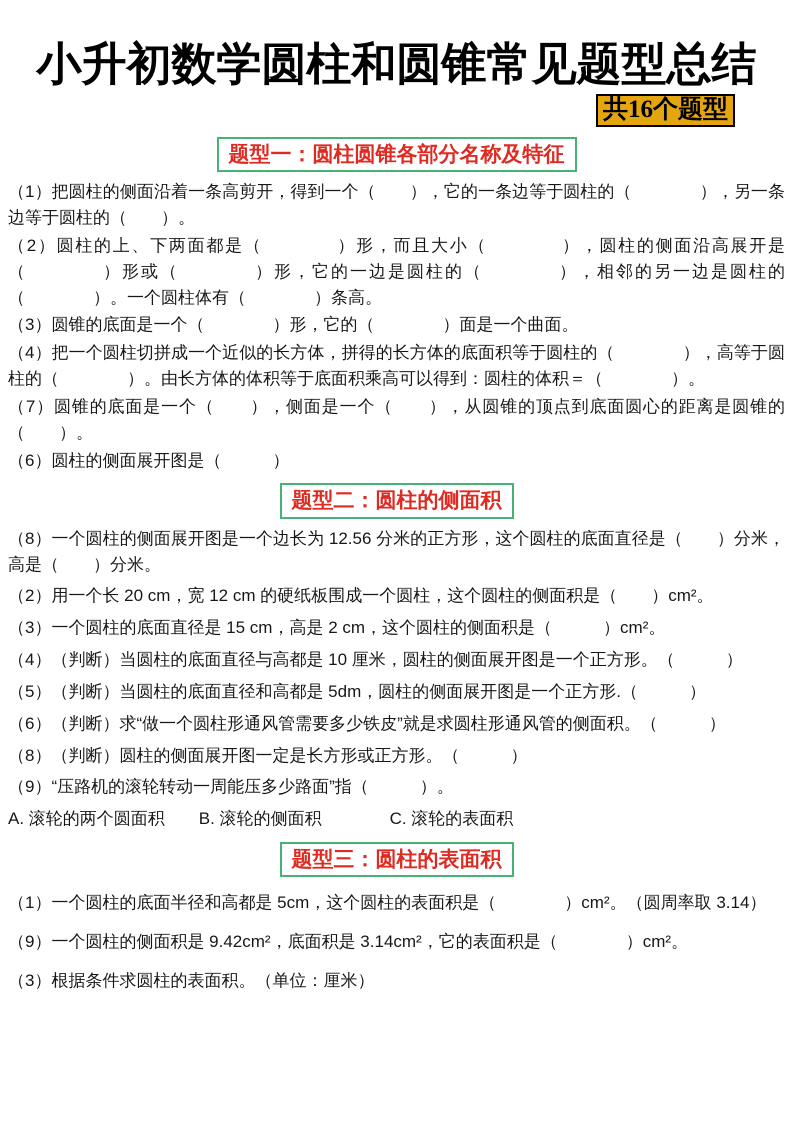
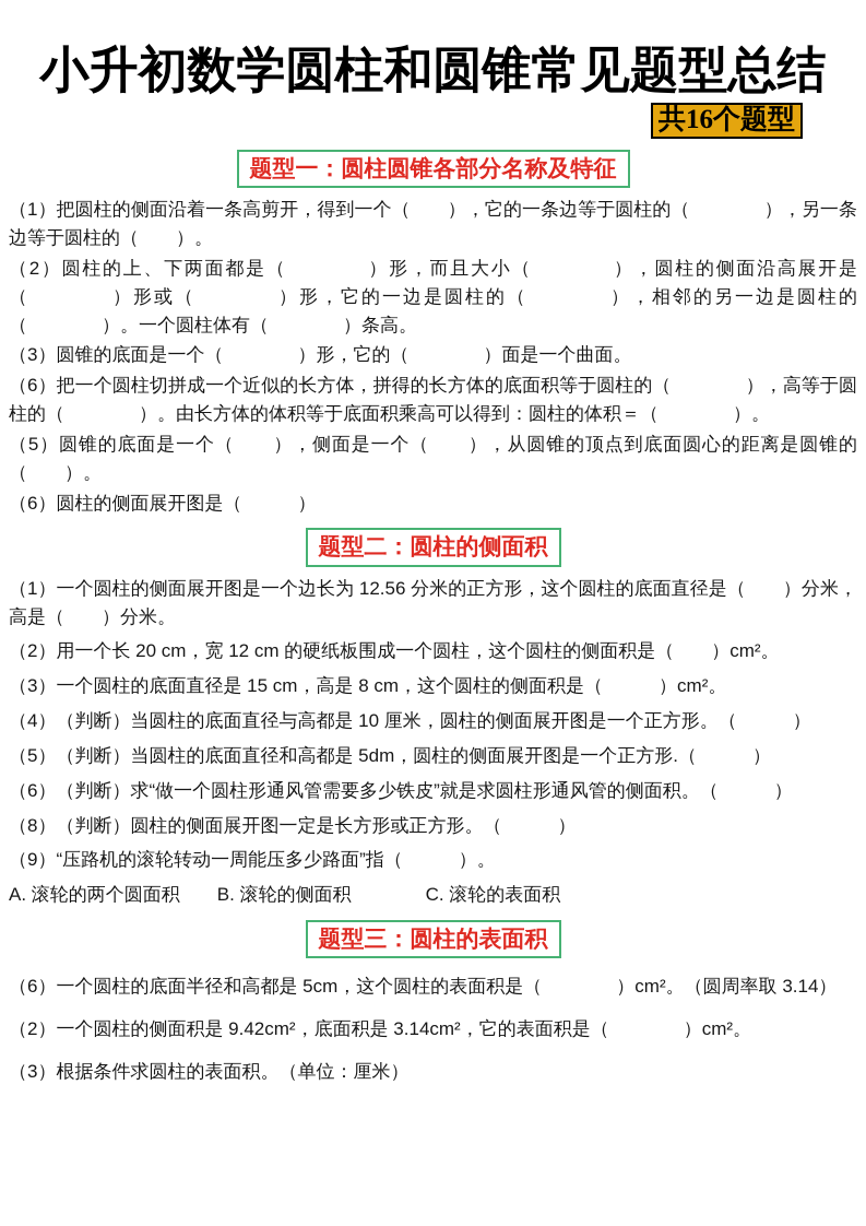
  小升初数学圆柱和圆锥常见题型总结
  共16个题型
  题型一：圆柱圆锥各部分名称及特征
  （1）把圆柱的侧面沿着一条高剪开，得到一个（ ），它的一条边等于圆柱的（ ），另一条边等于圆柱的（ ）。
  （2）圆柱的上、下两面都是（ ）形，而且大小（ ），圆柱的侧面沿高展开是（ ）形或（ ）形，它的一边是圆柱的（ ），相邻的另一边是圆柱的（ ）。一个圆柱体有（ ）条高。
  （3）圆锥的底面是一个（ ）形，它的（ ）面是一个曲面。
- （4）把一个圆柱切拼成一个近似的长方体，拼得的长方体的底面积等于圆柱的（ ），高等于圆柱的（ ）。由长方体的体积等于底面积乘高可以得到：圆柱的体积＝（ ）。
+ （6）把一个圆柱切拼成一个近似的长方体，拼得的长方体的底面积等于圆柱的（ ），高等于圆柱的（ ）。由长方体的体积等于底面积乘高可以得到：圆柱的体积＝（ ）。
- （7）圆锥的底面是一个（ ），侧面是一个（ ），从圆锥的顶点到底面圆心的距离是圆锥的（ ）。
+ （5）圆锥的底面是一个（ ），侧面是一个（ ），从圆锥的顶点到底面圆心的距离是圆锥的（ ）。
  （6）圆柱的侧面展开图是（ ）
  题型二：圆柱的侧面积
- （8）一个圆柱的侧面展开图是一个边长为 12.56 分米的正方形，这个圆柱的底面直径是（ ）分米，高是（ ）分米。
+ （1）一个圆柱的侧面展开图是一个边长为 12.56 分米的正方形，这个圆柱的底面直径是（ ）分米，高是（ ）分米。
  （2）用一个长 20 cm，宽 12 cm 的硬纸板围成一个圆柱，这个圆柱的侧面积是（ ）cm²。
- （3）一个圆柱的底面直径是 15 cm，高是 2 cm，这个圆柱的侧面积是（ ）cm²。
+ （3）一个圆柱的底面直径是 15 cm，高是 8 cm，这个圆柱的侧面积是（ ）cm²。
  （4）（判断）当圆柱的底面直径与高都是 10 厘米，圆柱的侧面展开图是一个正方形。（ ）
  （5）（判断）当圆柱的底面直径和高都是 5dm，圆柱的侧面展开图是一个正方形.（ ）
  （6）（判断）求“做一个圆柱形通风管需要多少铁皮”就是求圆柱形通风管的侧面积。（ ）
  （8）（判断）圆柱的侧面展开图一定是长方形或正方形。（ ）
  （9）“压路机的滚轮转动一周能压多少路面”指（ ）。
  A. 滚轮的两个圆面积 B. 滚轮的侧面积 C. 滚轮的表面积
  题型三：圆柱的表面积
- （1）一个圆柱的底面半径和高都是 5cm，这个圆柱的表面积是（ ）cm²。（圆周率取 3.14）
+ （6）一个圆柱的底面半径和高都是 5cm，这个圆柱的表面积是（ ）cm²。（圆周率取 3.14）
- （9）一个圆柱的侧面积是 9.42cm²，底面积是 3.14cm²，它的表面积是（ ）cm²。
+ （2）一个圆柱的侧面积是 9.42cm²，底面积是 3.14cm²，它的表面积是（ ）cm²。
  （3）根据条件求圆柱的表面积。（单位：厘米）
